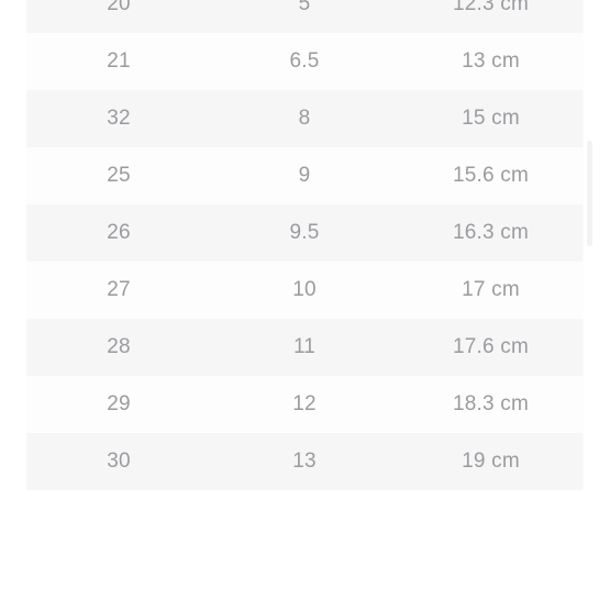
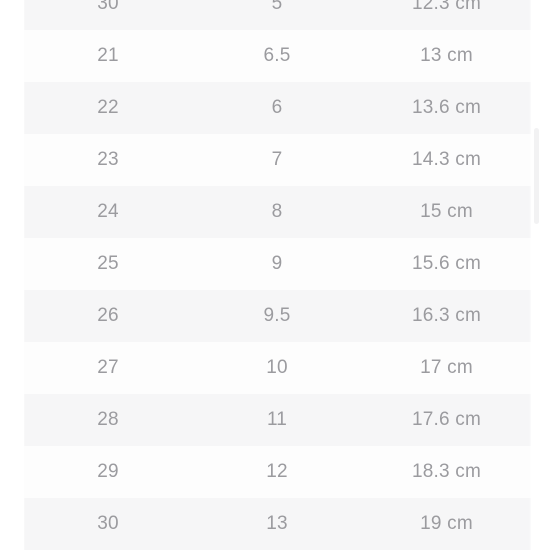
- 20	5	12.3 cm
+ 30	5	12.3 cm
  21	6.5	13 cm
+ 22	6	13.6 cm
+ 23	7	14.3 cm
- 32	8	15 cm
+ 24	8	15 cm
  25	9	15.6 cm
  26	9.5	16.3 cm
  27	10	17 cm
  28	11	17.6 cm
  29	12	18.3 cm
  30	13	19 cm
